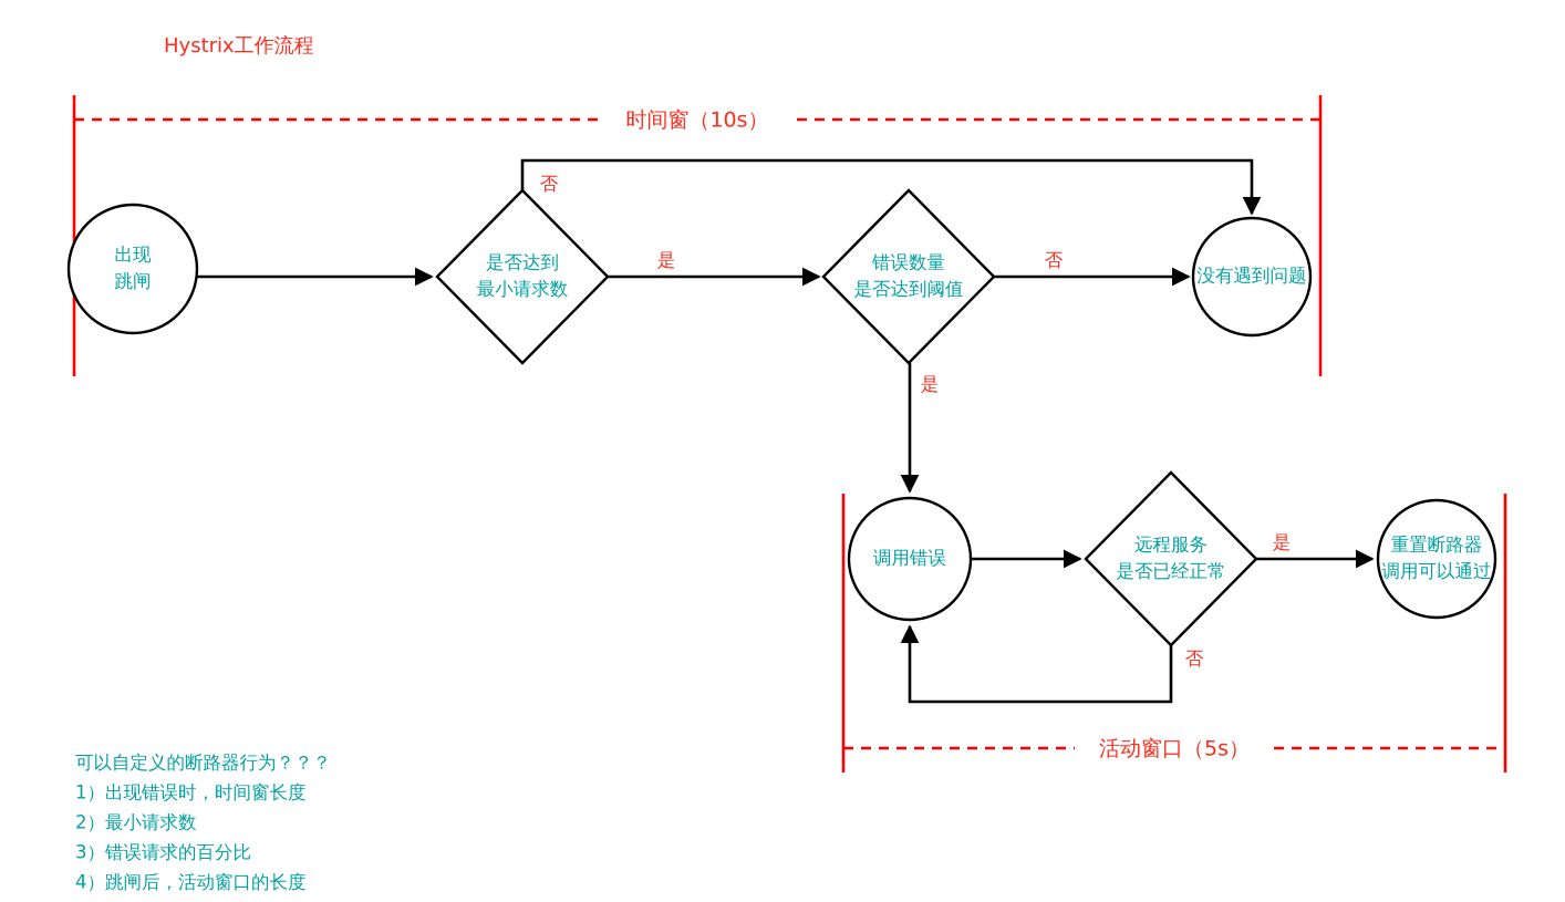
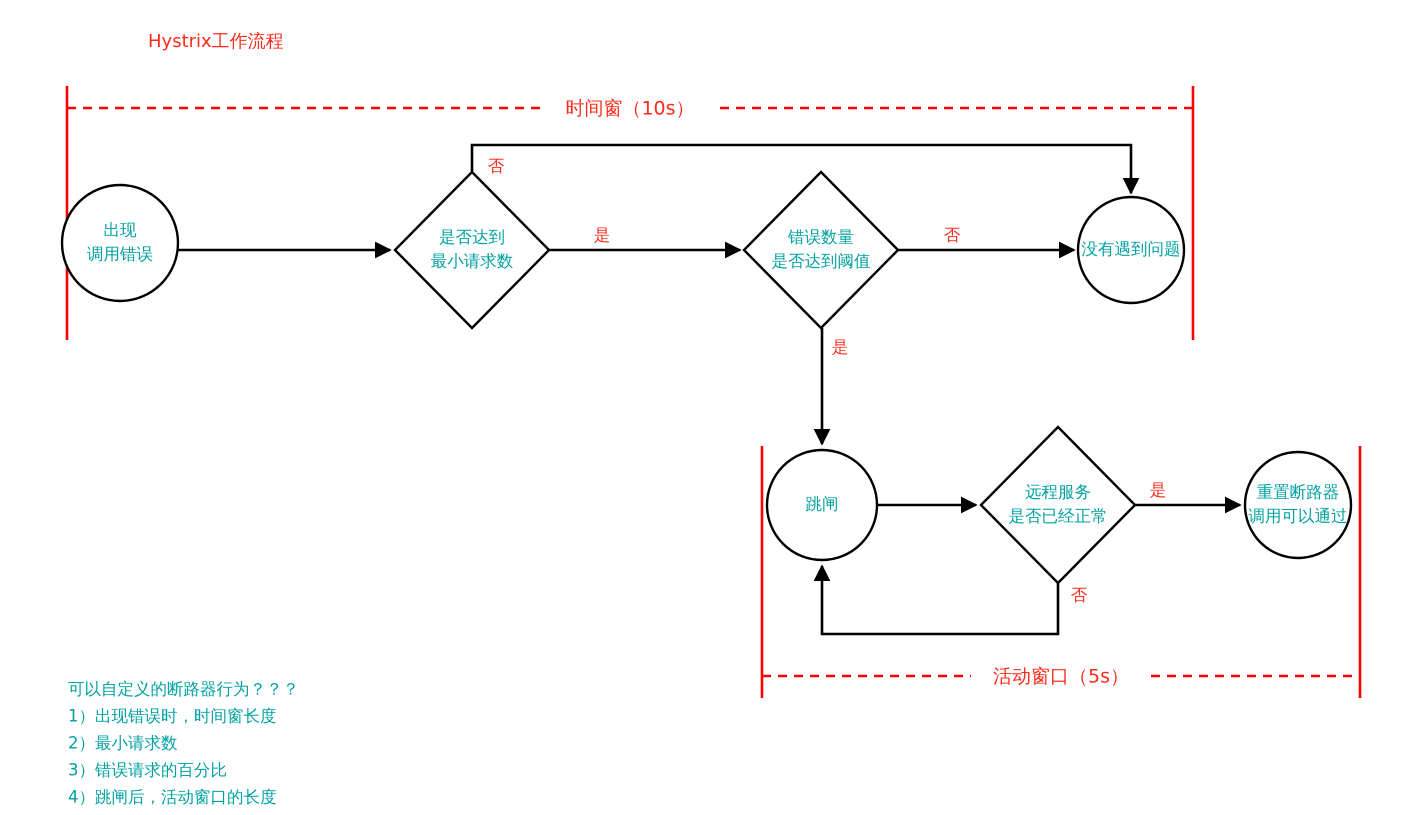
  Hystrix工作流程
  时间窗（10s）
  活动窗口（5s）
  出现
- 跳闸
+ 调用错误
  是否达到
  最小请求数
  错误数量
  是否达到阈值
  没有遇到问题
- 调用错误
+ 跳闸
  远程服务
  是否已经正常
  重置断路器
  调用可以通过
  是
  否
  否
  是
  是
  否
  可以自定义的断路器行为？？？
  1）出现错误时，时间窗长度
  2）最小请求数
  3）错误请求的百分比
  4）跳闸后，活动窗口的长度
